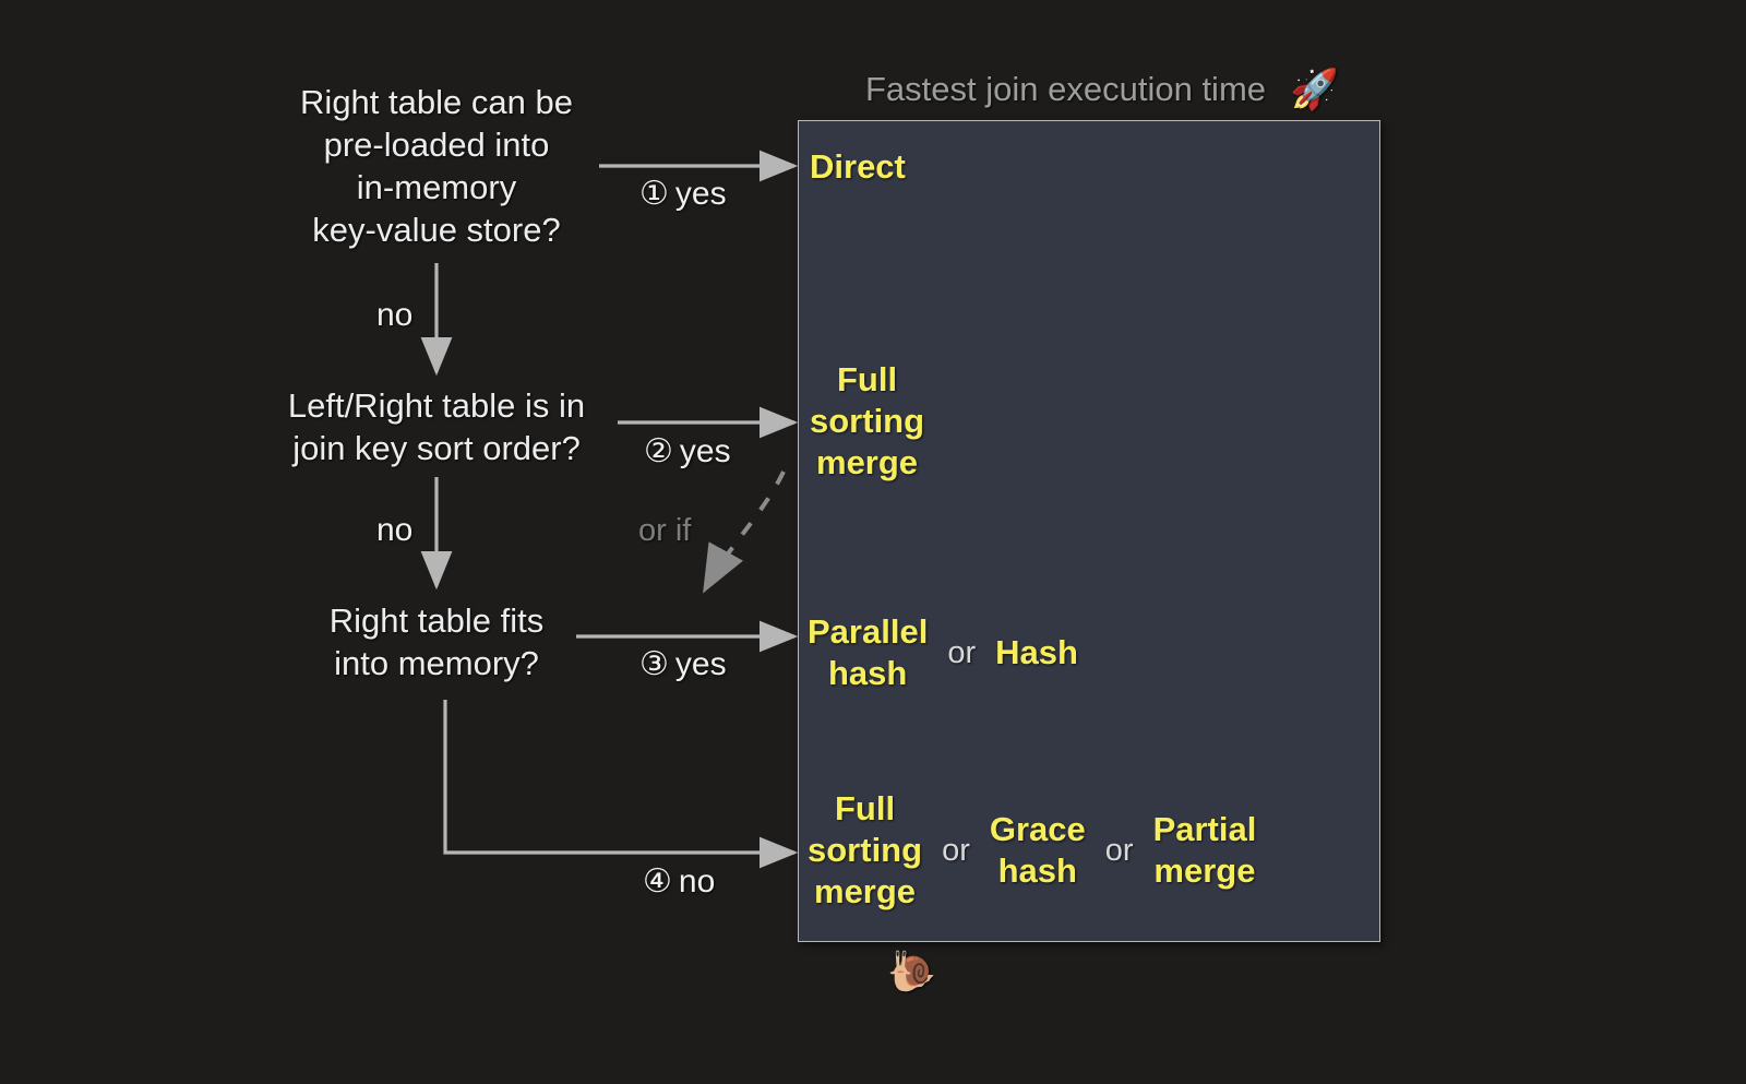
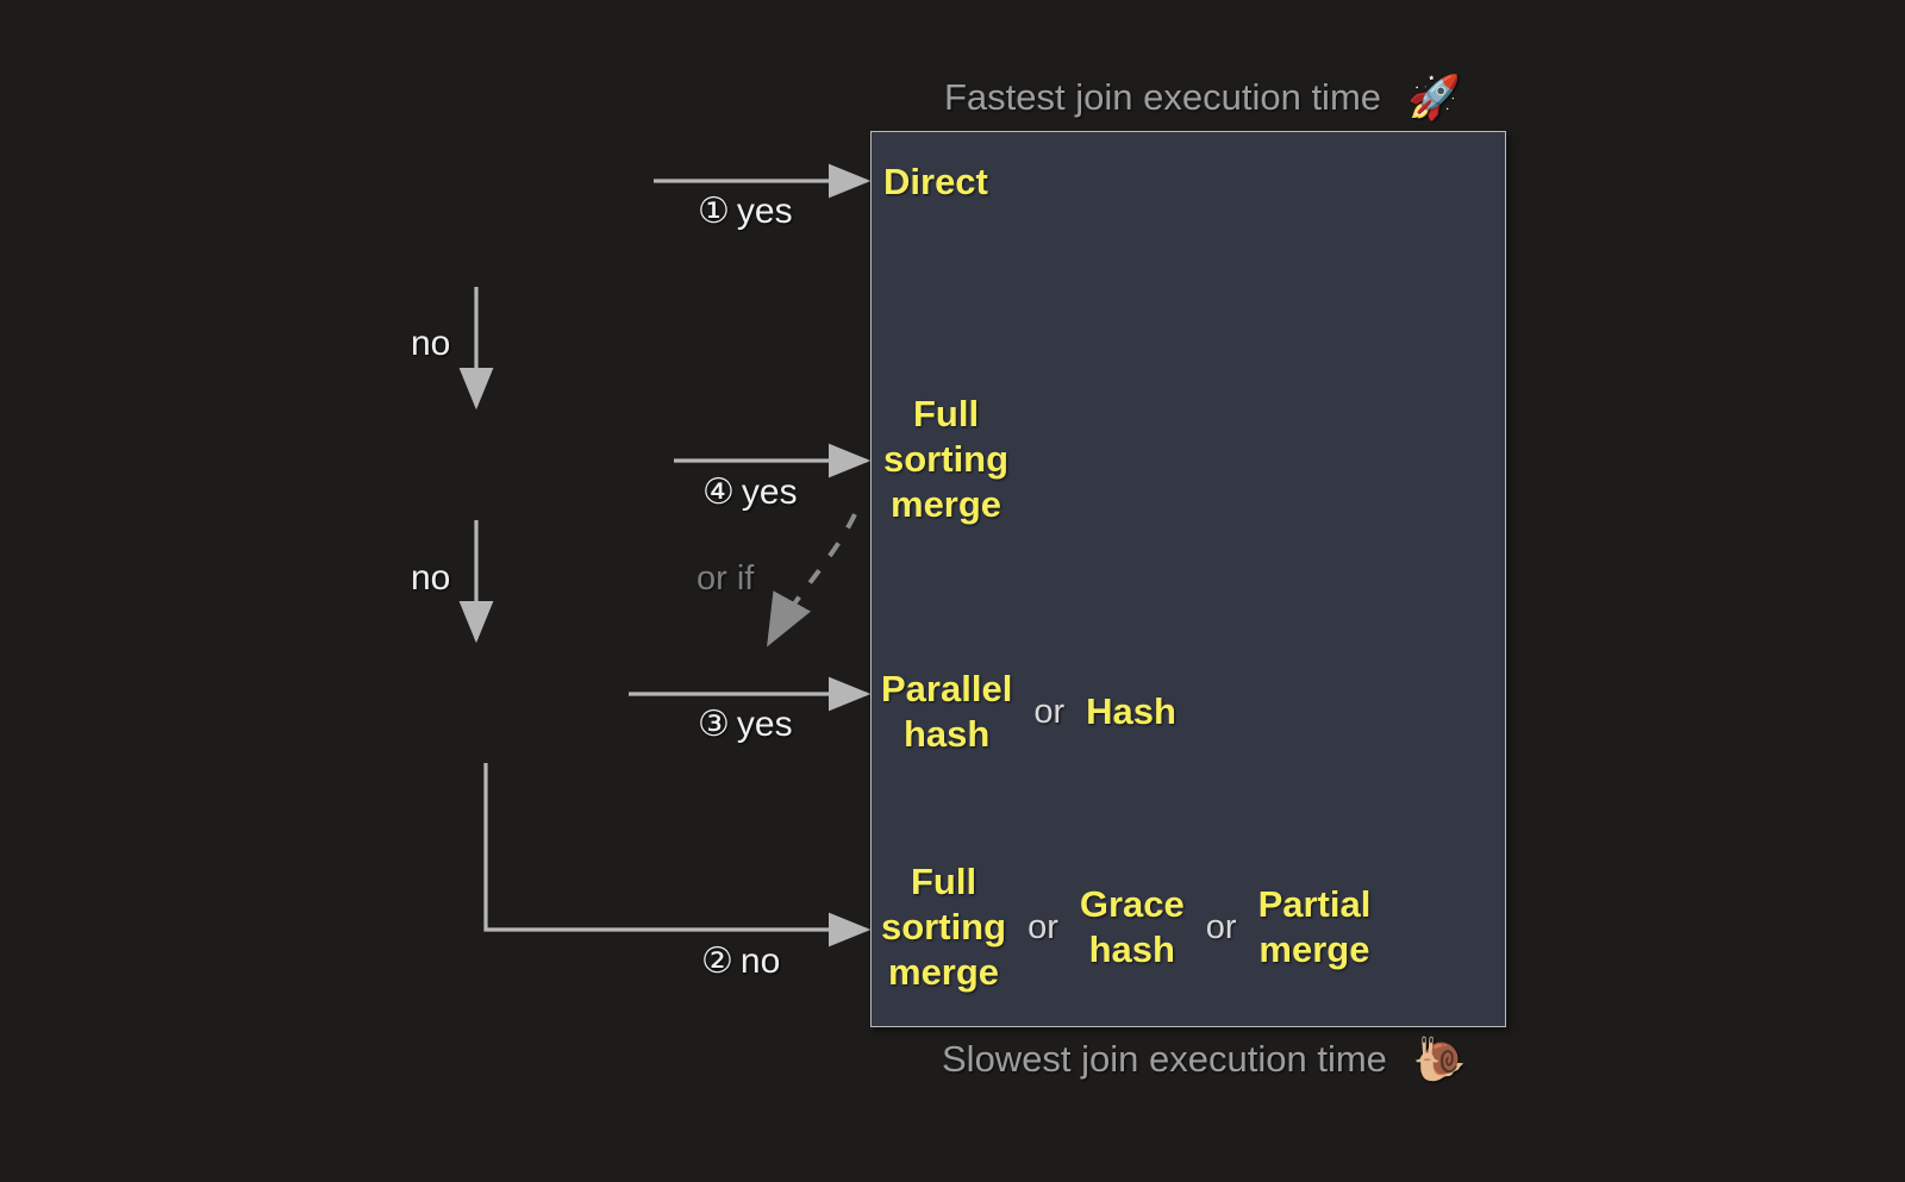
  Fastest join execution time
  🚀
- Right table can be
- pre-loaded into
- in-memory
- key-value store?
- Left/Right table is in
- join key sort order?
- Right table fits
- into memory?
  no
  no
  ① yes
- ② yes
+ ④ yes
  ③ yes
- ④ no
+ ② no
  or if
  Direct
  Full
  sorting
  merge
  Parallel
  hash
  or
  Hash
  Full
  sorting
  merge
  or
  Grace
  hash
  or
  Partial
  merge
+ Slowest join execution time
  🐌
